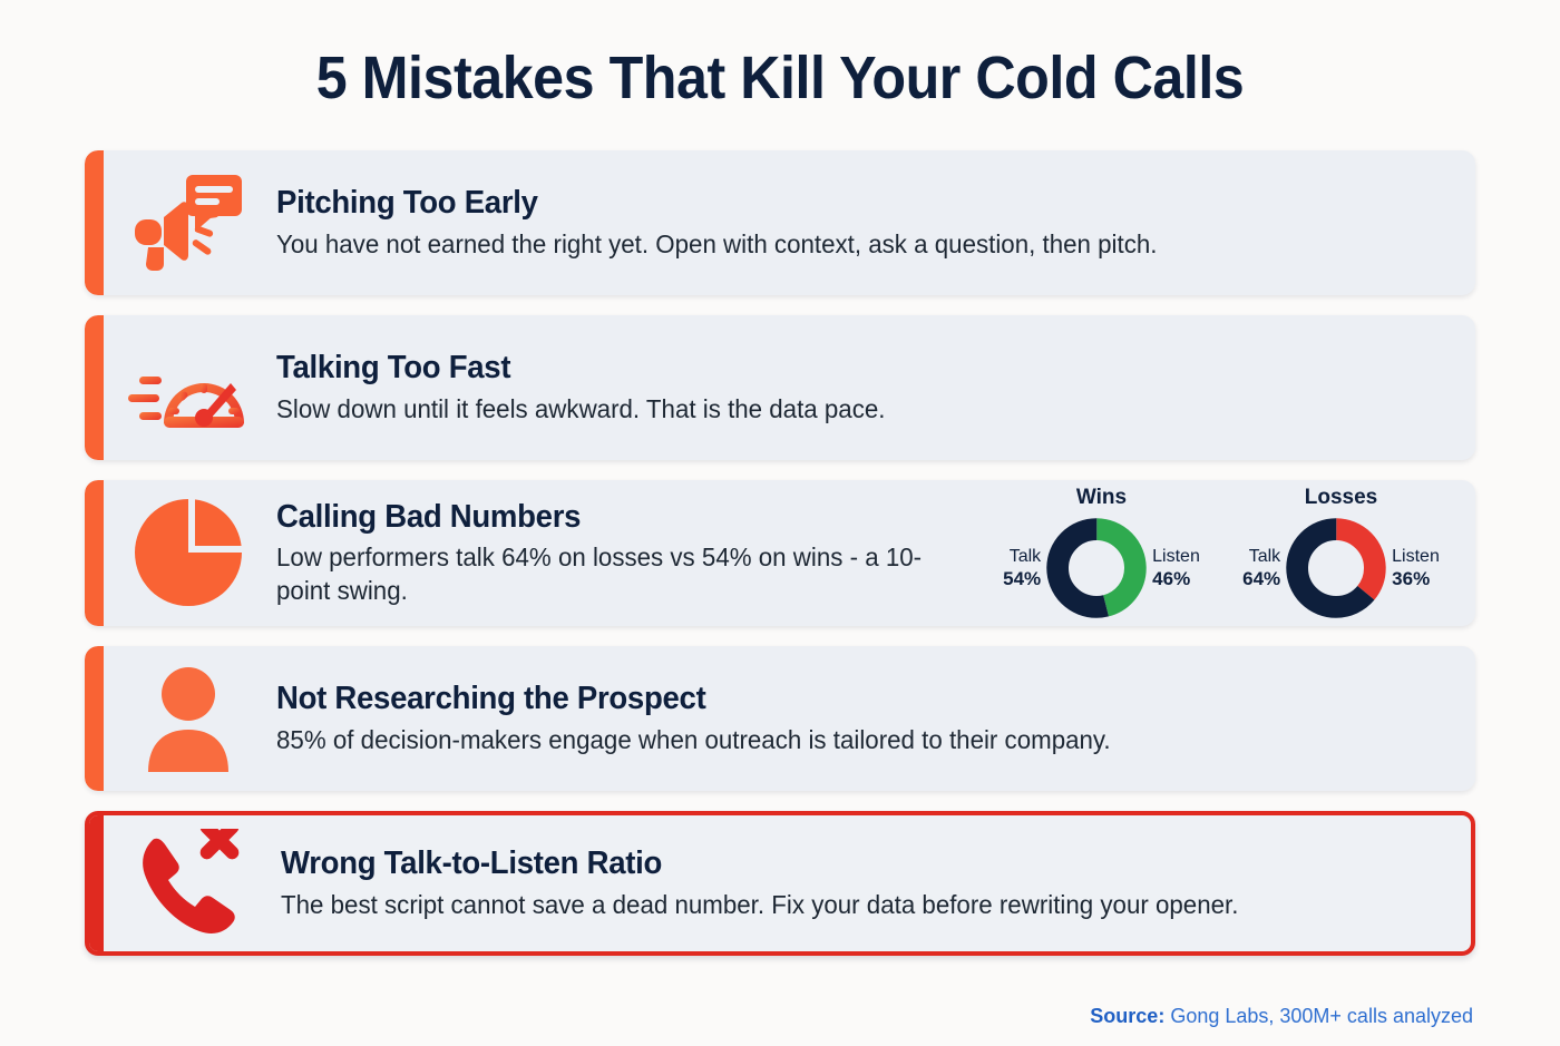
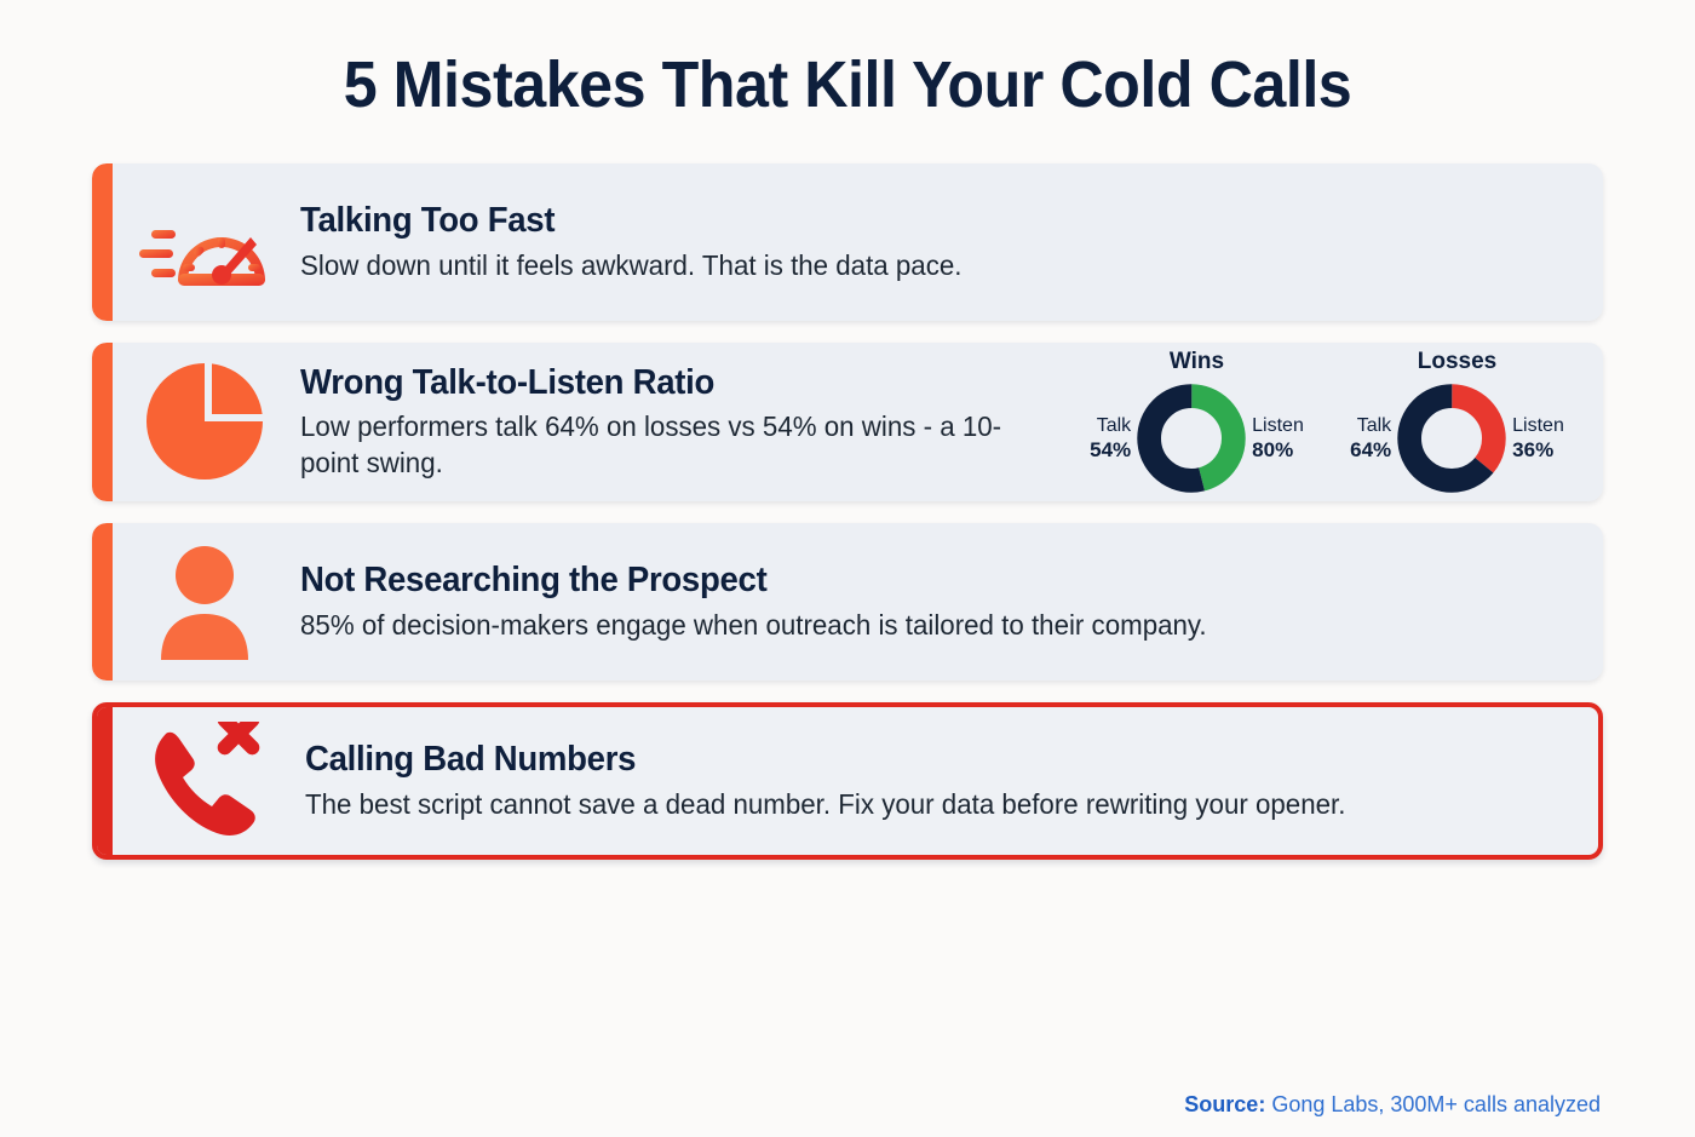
  5 Mistakes That Kill Your Cold Calls
- Pitching Too Early
- You have not earned the right yet. Open with context, ask a question, then pitch.
  Talking Too Fast
  Slow down until it feels awkward. That is the data pace.
- Calling Bad Numbers
+ Wrong Talk-to-Listen Ratio
  Low performers talk 64% on losses vs 54% on wins - a 10-point swing.
  Wins
  Talk
  54%
  Listen
- 46%
+ 80%
  Losses
  Talk
  64%
  Listen
  36%
  Not Researching the Prospect
  85% of decision-makers engage when outreach is tailored to their company.
- Wrong Talk-to-Listen Ratio
+ Calling Bad Numbers
  The best script cannot save a dead number. Fix your data before rewriting your opener.
  Source: Gong Labs, 300M+ calls analyzed
